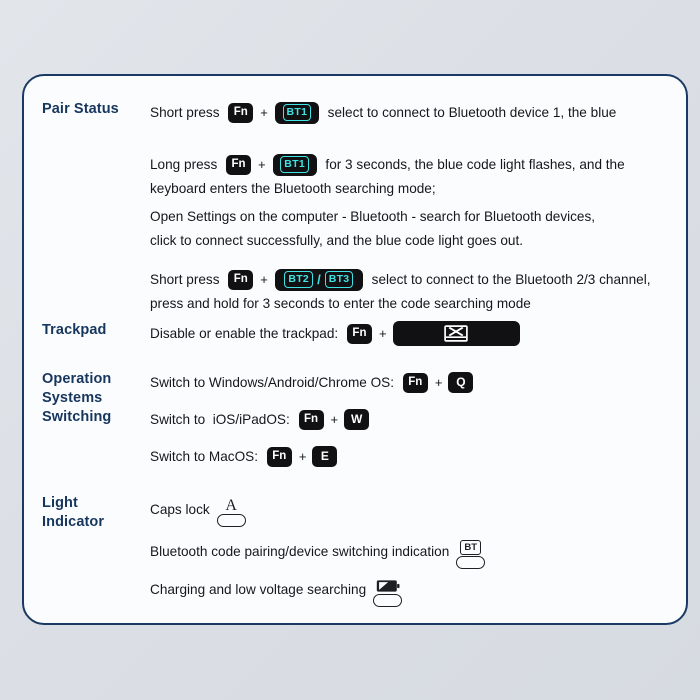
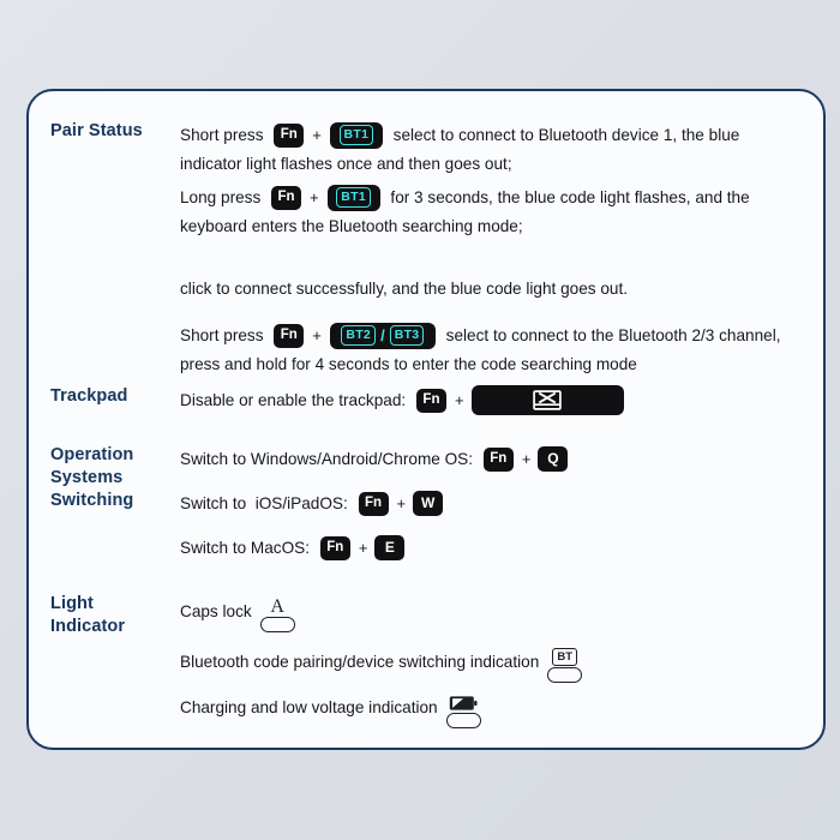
  Pair Status
  Short press
  Fn
  +
  BT1
  select to connect to Bluetooth device 1, the blue
+ indicator light flashes once and then goes out;
  Long press
  Fn
  +
  BT1
  for 3 seconds, the blue code light flashes, and the
  keyboard enters the Bluetooth searching mode;
- Open Settings on the computer - Bluetooth - search for Bluetooth devices,
  click to connect successfully, and the blue code light goes out.
  Short press
  Fn
  +
  BT2
  /
  BT3
  select to connect to the Bluetooth 2/3 channel,
- press and hold for 3 seconds to enter the code searching mode
+ press and hold for 4 seconds to enter the code searching mode
  Trackpad
  Disable or enable the trackpad:
  Fn
  +
  Operation
  Systems
  Switching
  Switch to Windows/Android/Chrome OS:
  Fn
  +
  Q
  Switch to iOS/iPadOS:
  Fn
  +
  W
  Switch to MacOS:
  Fn
  +
  E
  Light
  Indicator
  Caps lock
  A
  Bluetooth code pairing/device switching indication
  BT
- Charging and low voltage searching
+ Charging and low voltage indication
